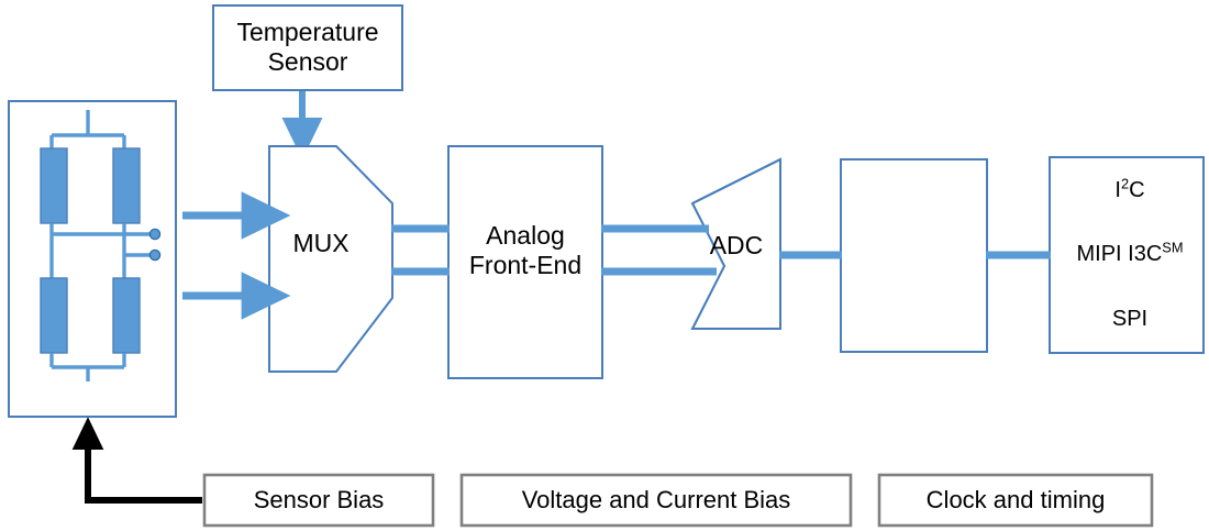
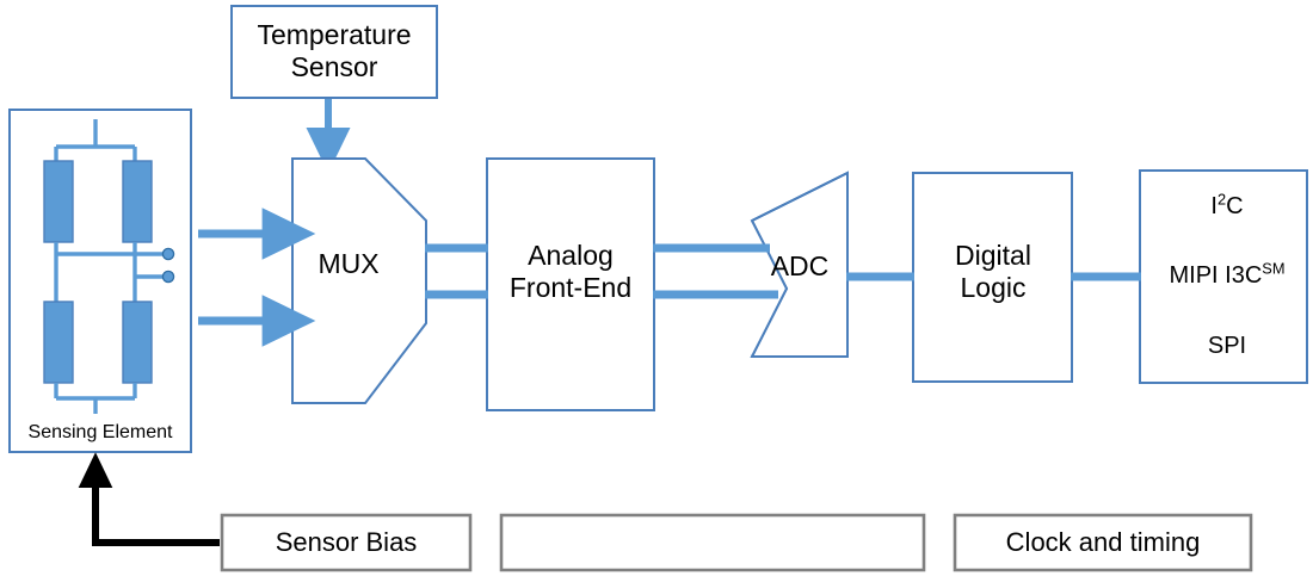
  Temperature
  Sensor
  MUX
  Analog
  Front-End
  ADC
+ Digital
+ Logic
+ Sensing Element
  I2C
  MIPI I3CSM
  SPI
  Sensor Bias
- Voltage and Current Bias
  Clock and timing
